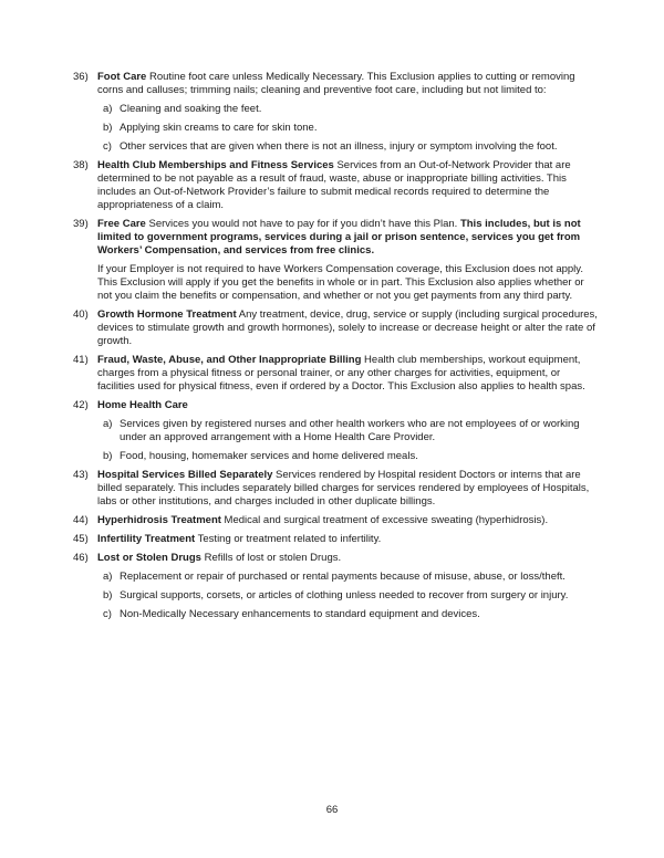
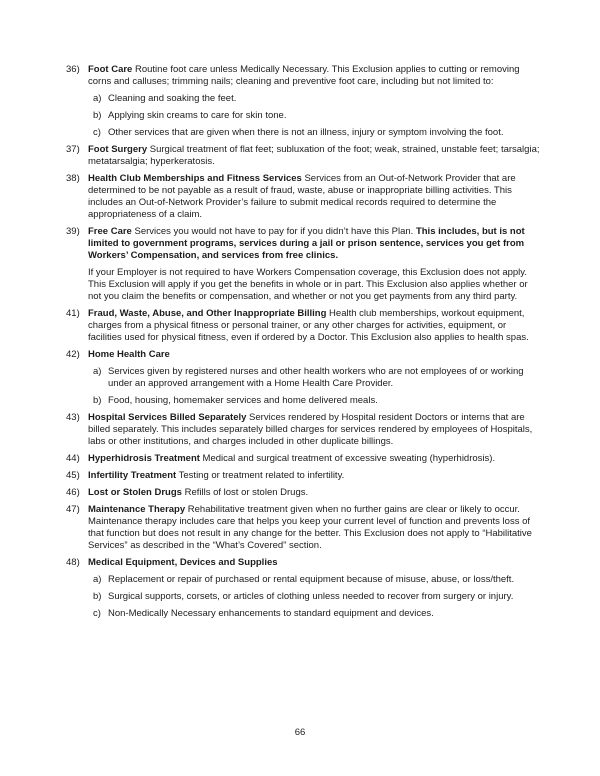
  36)
  Foot Care Routine foot care unless Medically Necessary. This Exclusion applies to cutting or removing corns and calluses; trimming nails; cleaning and preventive foot care, including but not limited to:
  a)
  Cleaning and soaking the feet.
  b)
  Applying skin creams to care for skin tone.
  c)
  Other services that are given when there is not an illness, injury or symptom involving the foot.
+ 37)
+ Foot Surgery Surgical treatment of flat feet; subluxation of the foot; weak, strained, unstable feet; tarsalgia; metatarsalgia; hyperkeratosis.
  38)
  Health Club Memberships and Fitness Services Services from an Out-of-Network Provider that are determined to be not payable as a result of fraud, waste, abuse or inappropriate billing activities. This includes an Out-of-Network Provider’s failure to submit medical records required to determine the appropriateness of a claim.
  39)
  Free Care Services you would not have to pay for if you didn’t have this Plan. This includes, but is not limited to government programs, services during a jail or prison sentence, services you get from Workers’ Compensation, and services from free clinics.
  If your Employer is not required to have Workers Compensation coverage, this Exclusion does not apply. This Exclusion will apply if you get the benefits in whole or in part. This Exclusion also applies whether or not you claim the benefits or compensation, and whether or not you get payments from any third party.
- 40)
- Growth Hormone Treatment Any treatment, device, drug, service or supply (including surgical procedures, devices to stimulate growth and growth hormones), solely to increase or decrease height or alter the rate of growth.
  41)
  Fraud, Waste, Abuse, and Other Inappropriate Billing Health club memberships, workout equipment, charges from a physical fitness or personal trainer, or any other charges for activities, equipment, or facilities used for physical fitness, even if ordered by a Doctor. This Exclusion also applies to health spas.
  42)
  Home Health Care
  a)
  Services given by registered nurses and other health workers who are not employees of or working under an approved arrangement with a Home Health Care Provider.
  b)
  Food, housing, homemaker services and home delivered meals.
  43)
  Hospital Services Billed Separately Services rendered by Hospital resident Doctors or interns that are billed separately. This includes separately billed charges for services rendered by employees of Hospitals, labs or other institutions, and charges included in other duplicate billings.
  44)
  Hyperhidrosis Treatment Medical and surgical treatment of excessive sweating (hyperhidrosis).
  45)
  Infertility Treatment Testing or treatment related to infertility.
  46)
  Lost or Stolen Drugs Refills of lost or stolen Drugs.
+ 47)
+ Maintenance Therapy Rehabilitative treatment given when no further gains are clear or likely to occur. Maintenance therapy includes care that helps you keep your current level of function and prevents loss of that function but does not result in any change for the better. This Exclusion does not apply to “Habilitative Services” as described in the “What’s Covered” section.
+ 48)
+ Medical Equipment, Devices and Supplies
  a)
- Replacement or repair of purchased or rental payments because of misuse, abuse, or loss/theft.
+ Replacement or repair of purchased or rental equipment because of misuse, abuse, or loss/theft.
  b)
  Surgical supports, corsets, or articles of clothing unless needed to recover from surgery or injury.
  c)
  Non-Medically Necessary enhancements to standard equipment and devices.
  66
